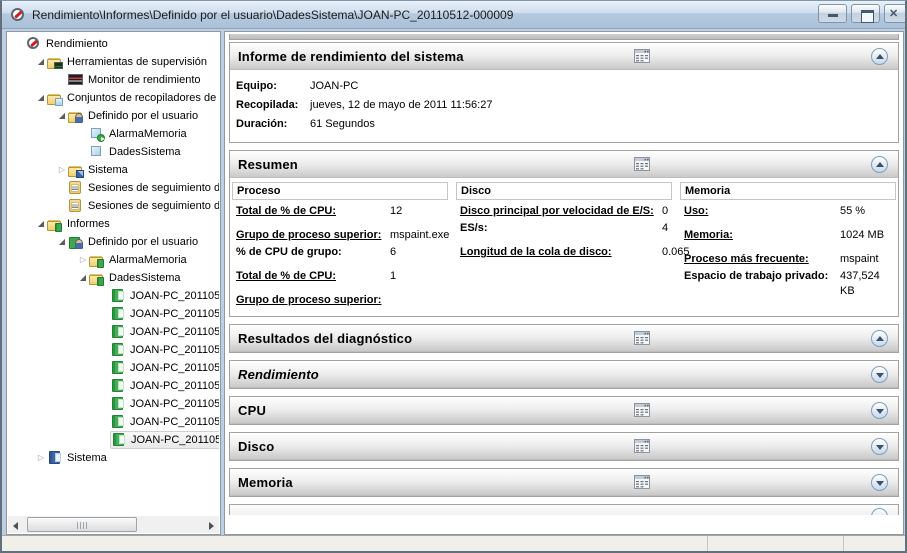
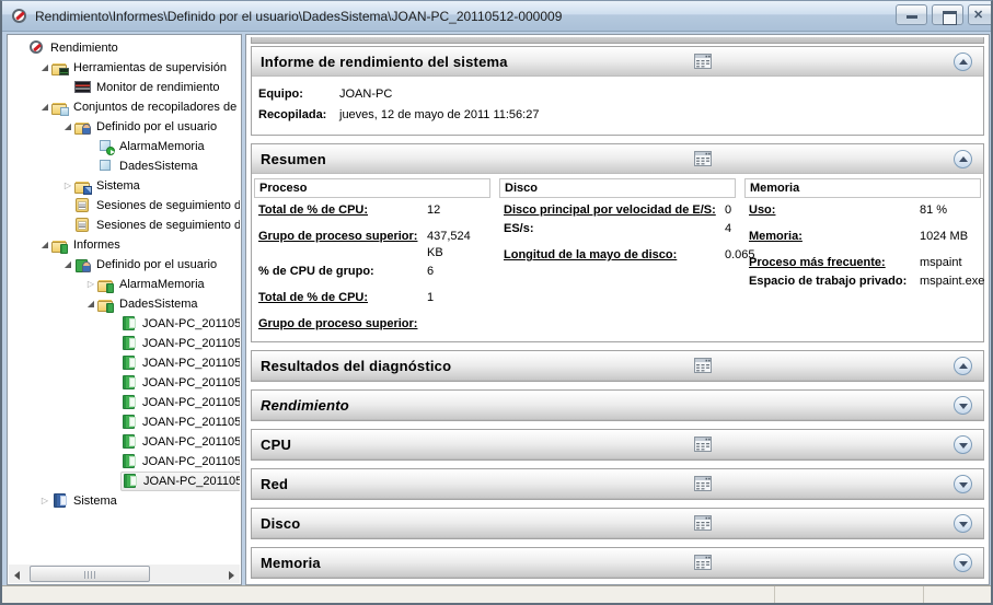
  Rendimiento\Informes\Definido por el usuario\DadesSistema\JOAN-PC_20110512-000009
  Rendimiento
  Herramientas de supervisión
  Monitor de rendimiento
  Conjuntos de recopiladores de
  Definido por el usuario
  AlarmaMemoria
  DadesSistema
  Sistema
  Sesiones de seguimiento d
  Sesiones de seguimiento d
  Informes
  Definido por el usuario
  AlarmaMemoria
  DadesSistema
  JOAN-PC_201105
  JOAN-PC_201105
  JOAN-PC_201105
  JOAN-PC_201105
  JOAN-PC_201105
  JOAN-PC_201105
  JOAN-PC_201105
  JOAN-PC_201105
  JOAN-PC_201105
  Sistema
  Informe de rendimiento del sistema
  Equipo:
  JOAN-PC
  Recopilada:
  jueves, 12 de mayo de 2011 11:56:27
- Duración:
- 61 Segundos
  Resumen
  Proceso
  Total de % de CPU:
  12
  Grupo de proceso superior:
- mspaint.exe
+ 437,524 KB
  % de CPU de grupo:
  6
  Total de % de CPU:
  1
  Grupo de proceso superior:
  Disco
  Disco principal por velocidad de E/S:
  0
  ES/s:
  4
- Longitud de la cola de disco:
+ Longitud de la mayo de disco:
  0.065
  Memoria
  Uso:
- 55 %
+ 81 %
  Memoria:
  1024 MB
  Proceso más frecuente:
  mspaint
  Espacio de trabajo privado:
- 437,524 KB
+ mspaint.exe
  Resultados del diagnóstico
  Rendimiento
  CPU
+ Red
  Disco
  Memoria
